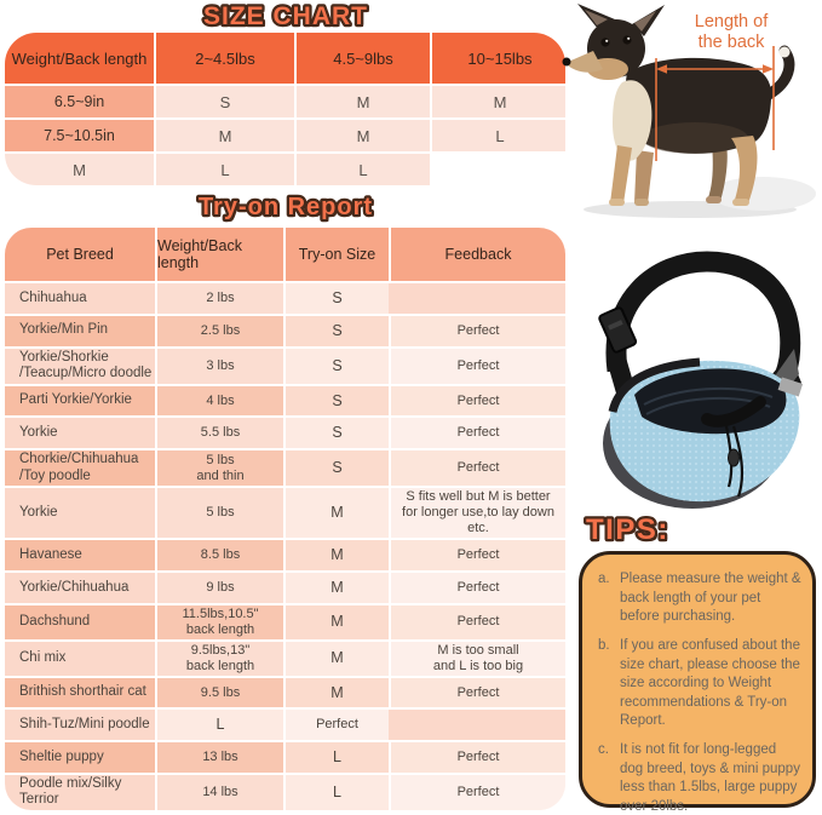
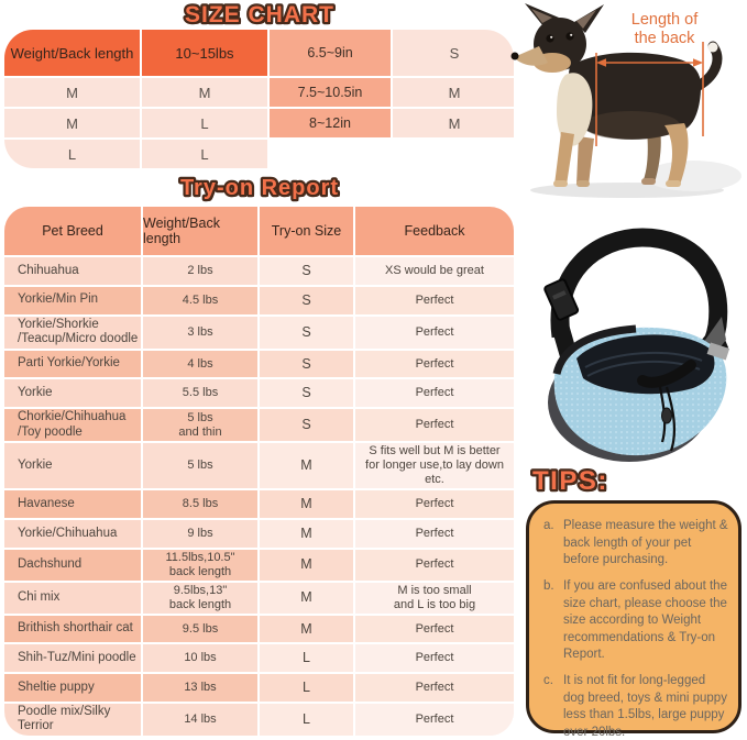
  SIZE CHART
  Weight/Back length
- 2~4.5lbs
- 4.5~9lbs
  10~15lbs
  6.5~9in
  S
  M
  M
  7.5~10.5in
  M
  M
  L
+ 8~12in
  M
  L
  L
  Try-on Report
  Pet Breed
  Weight/Back length
  Try-on Size
  Feedback
  Chihuahua
  2 lbs
  S
+ XS would be great
  Yorkie/Min Pin
- 2.5 lbs
+ 4.5 lbs
  S
  Perfect
  Yorkie/Shorkie
  /Teacup/Micro doodle
  3 lbs
  S
  Perfect
  Parti Yorkie/Yorkie
  4 lbs
  S
  Perfect
  Yorkie
  5.5 lbs
  S
  Perfect
  Chorkie/Chihuahua
  /Toy poodle
  5 lbs
  and thin
  S
  Perfect
  Yorkie
  5 lbs
  M
  S fits well but M is better
  for longer use,to lay down etc.
  Havanese
  8.5 lbs
  M
  Perfect
  Yorkie/Chihuahua
  9 lbs
  M
  Perfect
  Dachshund
  11.5lbs,10.5"
  back length
  M
  Perfect
  Chi mix
  9.5lbs,13"
  back length
  M
  M is too small
  and L is too big
  Brithish shorthair cat
  9.5 lbs
  M
  Perfect
  Shih-Tuz/Mini poodle
+ 10 lbs
  L
  Perfect
  Sheltie puppy
  13 lbs
  L
  Perfect
  Poodle mix/Silky
  Terrior
  14 lbs
  L
  Perfect
  Length of
  the back
  TIPS:
  a.
  Please measure the weight & back length of your pet before purchasing.
  b.
  If you are confused about the size chart, please choose the size according to Weight recommendations & Try-on Report.
  c.
  It is not fit for long-legged dog breed, toys & mini puppy less than 1.5lbs, large puppy over 20lbs.
